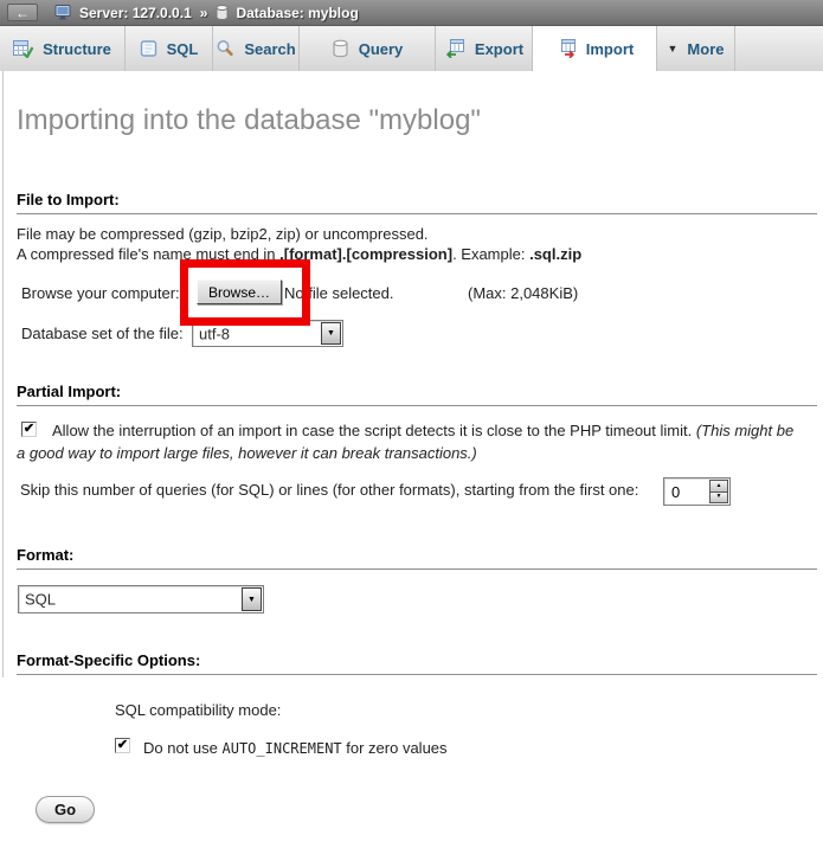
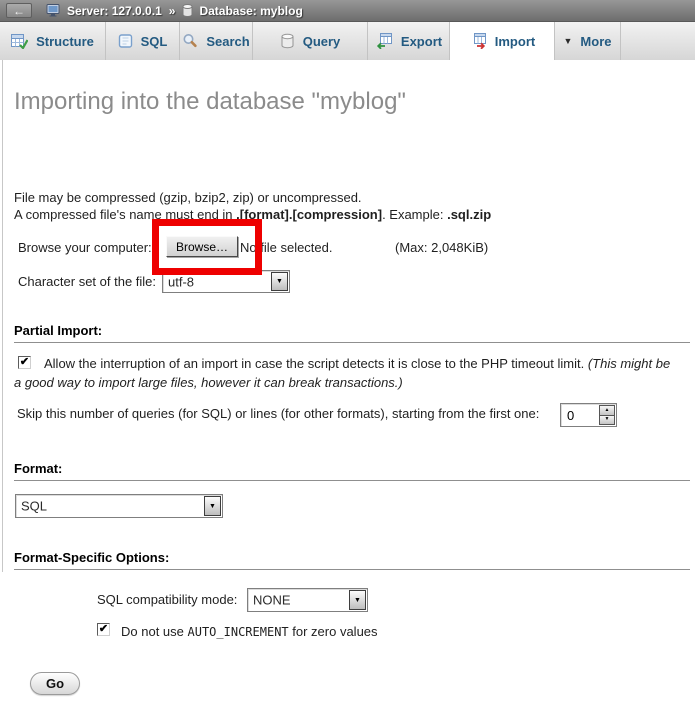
  ←
  Server: 127.0.0.1
  »
  Database: myblog
  Structure
  SQL
  Search
  Query
  Export
  Import
  ▼
  More
  Importing into the database "myblog"
- File to Import:
  File may be compressed (gzip, bzip2, zip) or uncompressed.
  A compressed file's name must end in .[format].[compression]. Example: .sql.zip
  Browse your computer:
  Browse…
  No file selected.
  (Max: 2,048KiB)
- Database set of the file:
+ Character set of the file:
  utf-8
  Partial Import:
  ✔
  Allow the interruption of an import in case the script detects it is close to the PHP timeout limit. (This might be
  a good way to import large files, however it can break transactions.)
  Skip this number of queries (for SQL) or lines (for other formats), starting from the first one:
  0
  Format:
  SQL
  Format-Specific Options:
  SQL compatibility mode:
+ NONE
  ✔
  Do not use AUTO_INCREMENT for zero values
  Go
